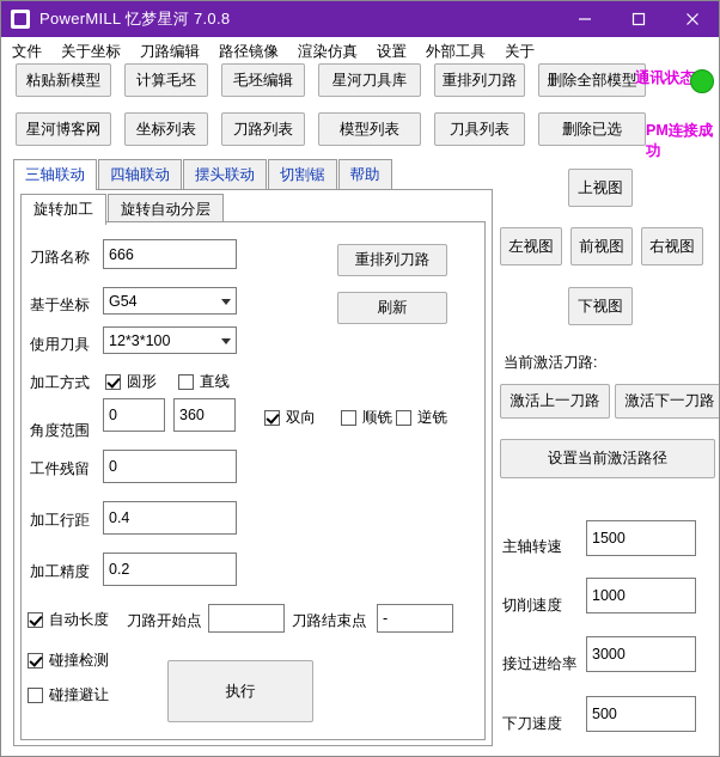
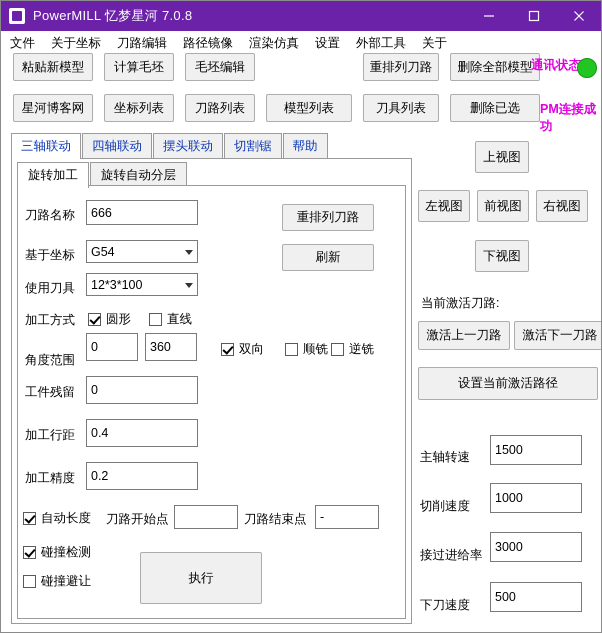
  PowerMILL 忆梦星河 7.0.8
  文件
  关于坐标
  刀路编辑
  路径镜像
  渲染仿真
  设置
  外部工具
  关于
  粘贴新模型
  计算毛坯
  毛坯编辑
- 星河刀具库
  重排列刀路
  删除全部模型
  通讯状态
  星河博客网
  坐标列表
  刀路列表
  模型列表
  刀具列表
  删除已选
  PM连接成功
  三轴联动
  四轴联动
  摆头联动
  切割锯
  帮助
  旋转加工
  旋转自动分层
  刀路名称
  666
  重排列刀路
  刷新
  基于坐标
  G54
  使用刀具
  12*3*100
  加工方式
  圆形
  直线
  角度范围
  0
  360
  双向
  顺铣
  逆铣
  工件残留
  0
  加工行距
  0.4
  加工精度
  0.2
  自动长度
  刀路开始点
  刀路结束点
  -
  碰撞检测
  碰撞避让
  执行
  上视图
  左视图
  前视图
  右视图
  下视图
  当前激活刀路:
  激活上一刀路
  激活下一刀路
  设置当前激活路径
  主轴转速
  1500
  切削速度
  1000
  接过进给率
  3000
  下刀速度
  500
